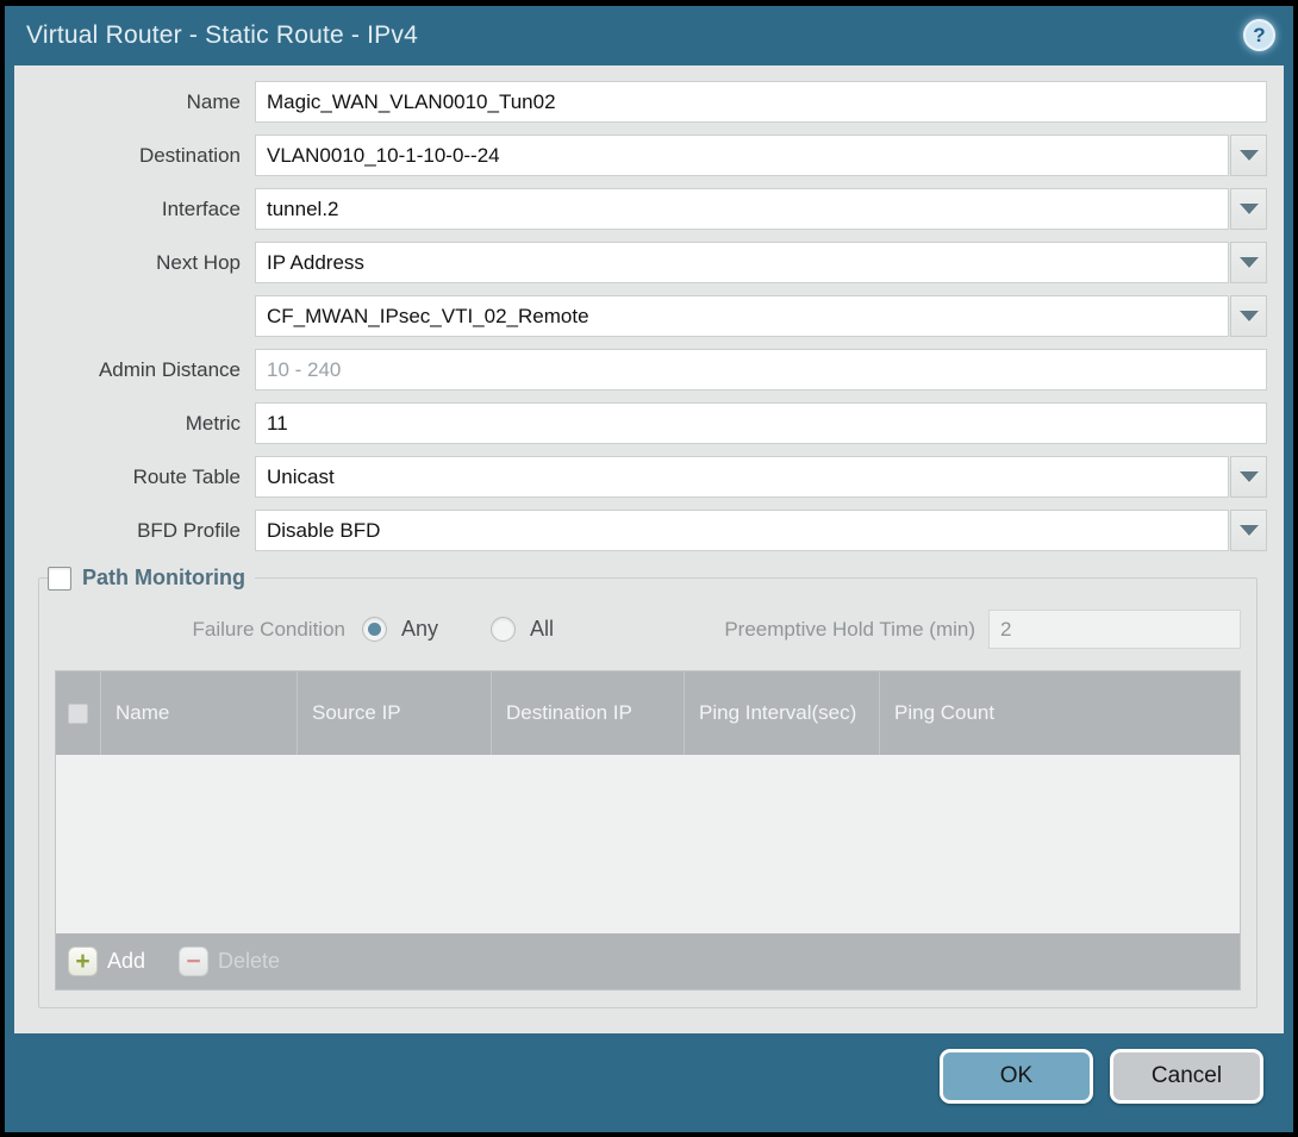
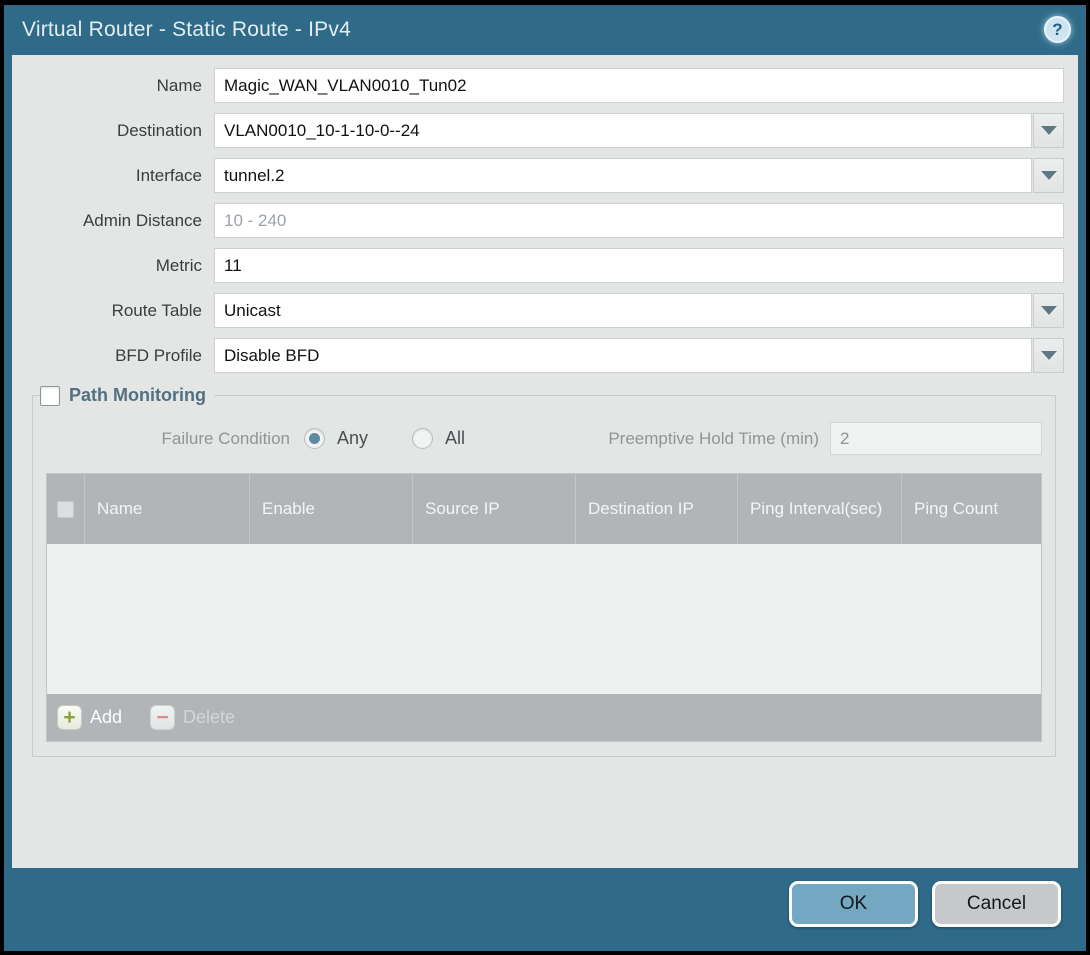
  Virtual Router - Static Route - IPv4
  ?
  Name
  Magic_WAN_VLAN0010_Tun02
  Destination
  VLAN0010_10-1-10-0--24
  Interface
  tunnel.2
- Next Hop
- IP Address
- CF_MWAN_IPsec_VTI_02_Remote
  Admin Distance
  10 - 240
  Metric
  11
  Route Table
  Unicast
  BFD Profile
  Disable BFD
  Path Monitoring
  Failure Condition
  Any
  All
  Preemptive Hold Time (min)
  2
  Name
+ Enable
  Source IP
  Destination IP
  Ping Interval(sec)
  Ping Count
  +
  Add
  −
  Delete
  OK
  Cancel
